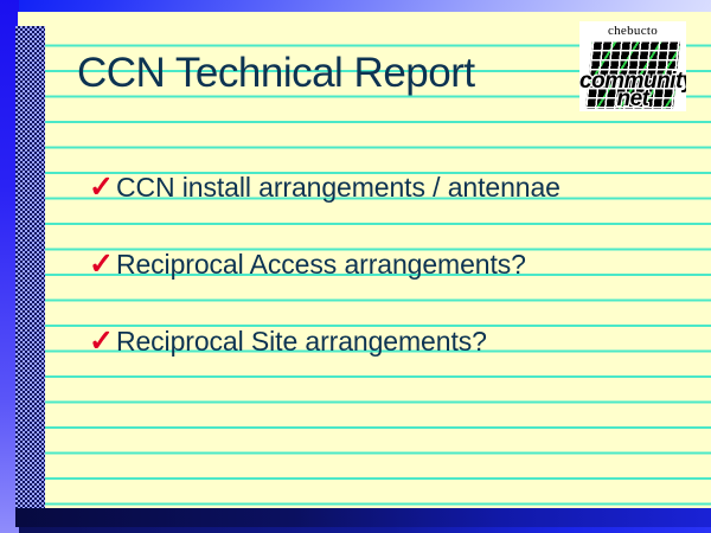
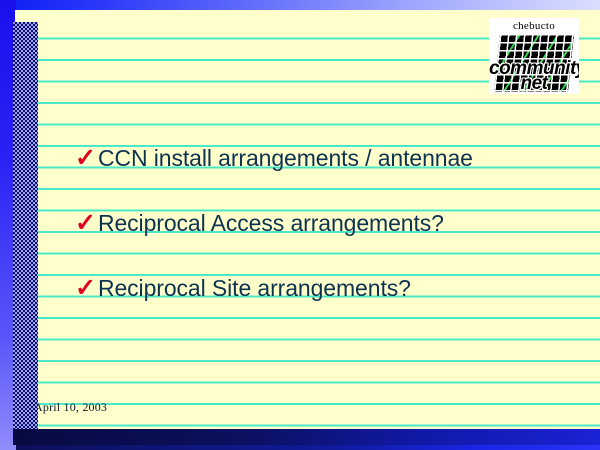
- CCN Technical Report
  chebucto
  communit
  net
  ✓
  CCN install arrangements / antennae
  ✓
  Reciprocal Access arrangements?
  ✓
  Reciprocal Site arrangements?
+ April 10, 2003
